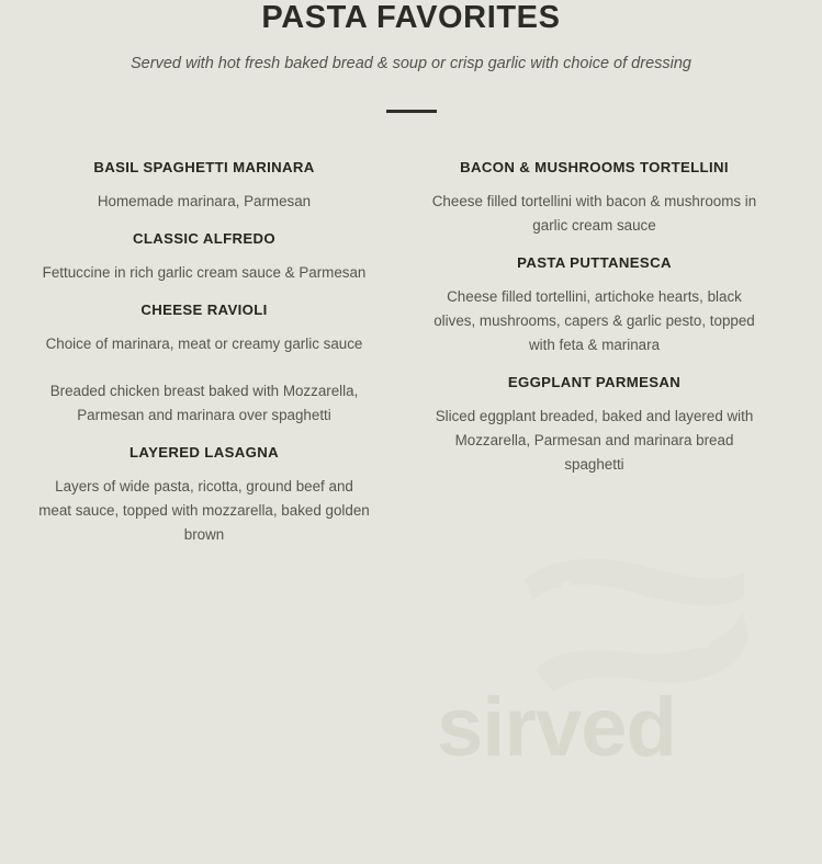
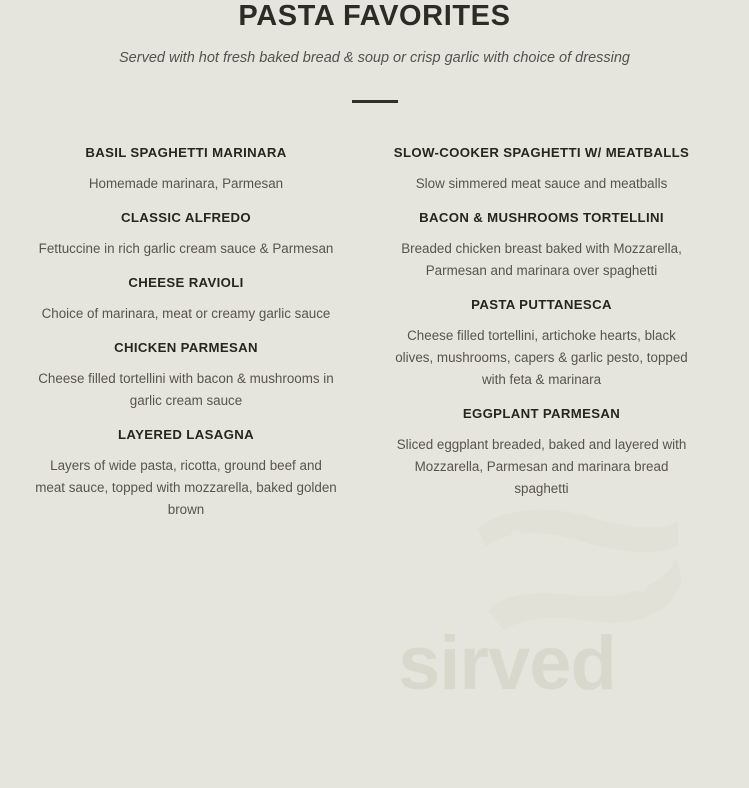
  PASTA FAVORITES
  Served with hot fresh baked bread & soup or crisp garlic with choice of dressing
  BASIL SPAGHETTI MARINARA
  Homemade marinara, Parmesan
  CLASSIC ALFREDO
  Fettuccine in rich garlic cream sauce & Parmesan
  CHEESE RAVIOLI
  Choice of marinara, meat or creamy garlic sauce
+ CHICKEN PARMESAN
- Breaded chicken breast baked with Mozzarella, Parmesan and marinara over spaghetti
+ Cheese filled tortellini with bacon & mushrooms in garlic cream sauce
  LAYERED LASAGNA
  Layers of wide pasta, ricotta, ground beef and meat sauce, topped with mozzarella, baked golden brown
+ SLOW-COOKER SPAGHETTI W/ MEATBALLS
+ Slow simmered meat sauce and meatballs
  BACON & MUSHROOMS TORTELLINI
- Cheese filled tortellini with bacon & mushrooms in garlic cream sauce
+ Breaded chicken breast baked with Mozzarella, Parmesan and marinara over spaghetti
  PASTA PUTTANESCA
  Cheese filled tortellini, artichoke hearts, black olives, mushrooms, capers & garlic pesto, topped with feta & marinara
  EGGPLANT PARMESAN
  Sliced eggplant breaded, baked and layered with Mozzarella, Parmesan and marinara bread spaghetti
